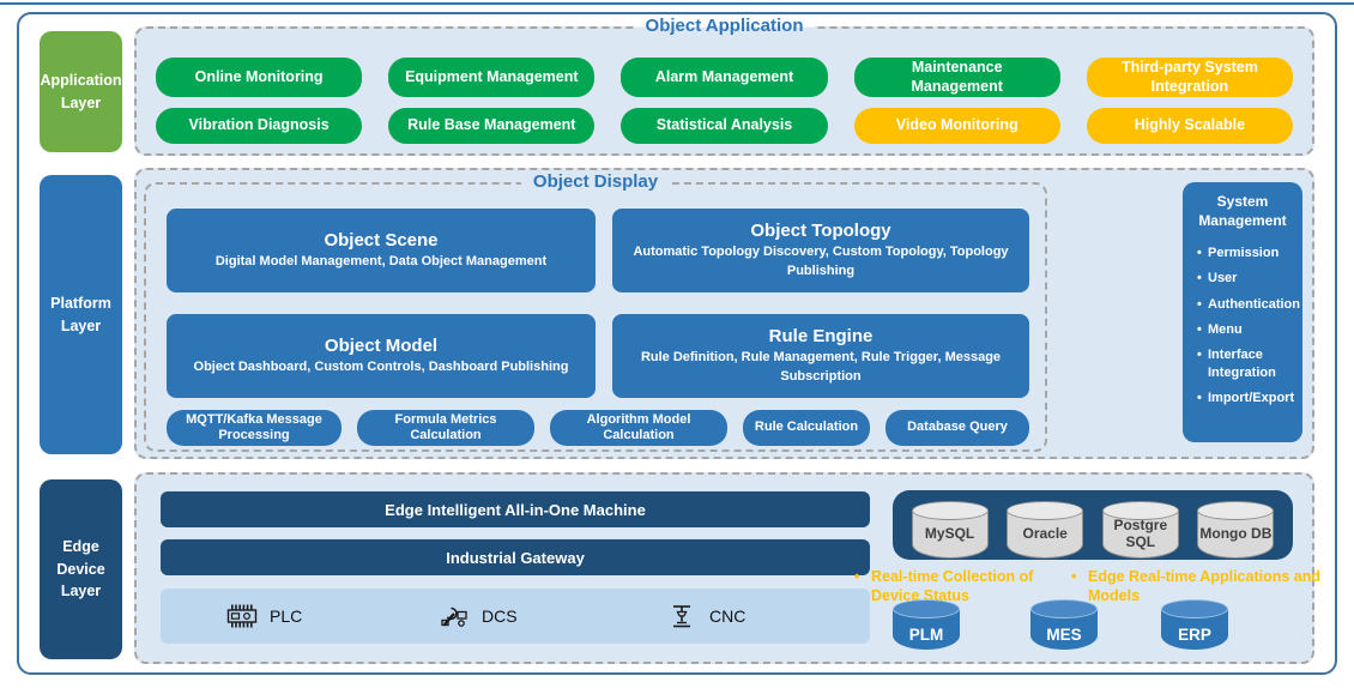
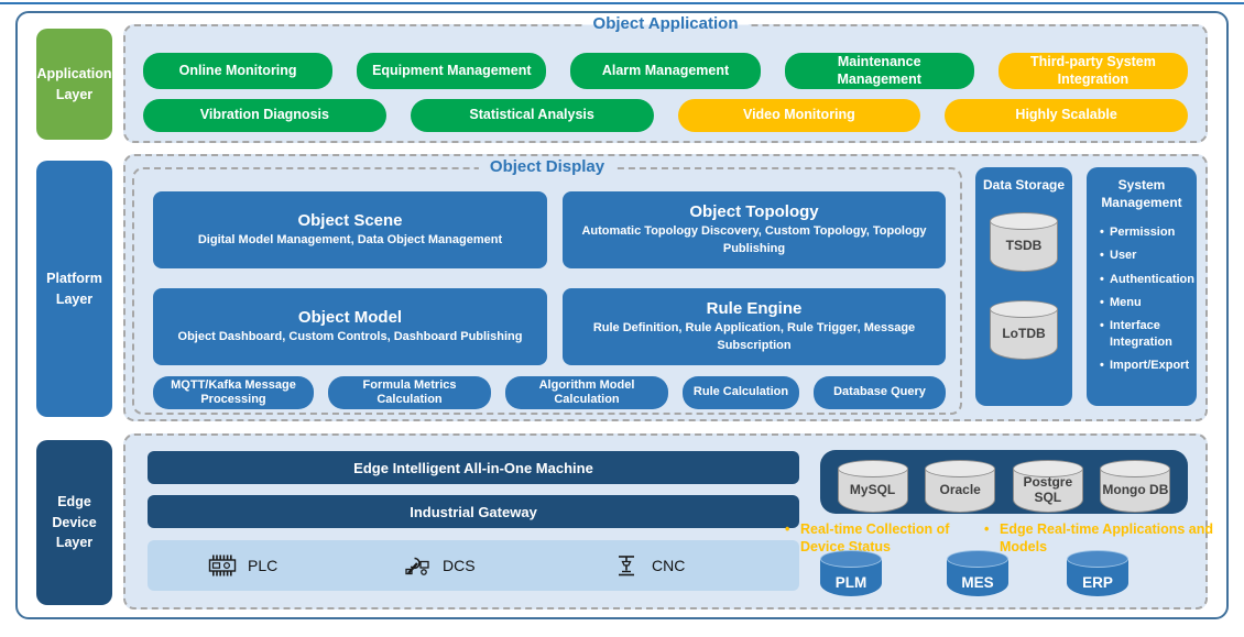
  Application Layer
  Platform Layer
  Edge Device Layer
  Object Application
  Online Monitoring
  Equipment Management
  Alarm Management
  Maintenance Management
  Third-party System Integration
  Vibration Diagnosis
- Rule Base Management
  Statistical Analysis
  Video Monitoring
  Highly Scalable
  Object Display
  Object Scene
  Digital Model Management, Data Object Management
  Object Topology
  Automatic Topology Discovery, Custom Topology, Topology Publishing
  Object Model
  Object Dashboard, Custom Controls, Dashboard Publishing
  Rule Engine
- Rule Definition, Rule Management, Rule Trigger, Message Subscription
+ Rule Definition, Rule Application, Rule Trigger, Message Subscription
  MQTT/Kafka Message Processing
  Formula Metrics Calculation
  Algorithm Model Calculation
  Rule Calculation
  Database Query
+ Data Storage
+ TSDB
+ LoTDB
  System Management
  Permission
  User
  Authentication
  Menu
  Interface Integration
  Import/Export
  Edge Intelligent All-in-One Machine
  Industrial Gateway
  PLC
  DCS
  CNC
  MySQL
  Oracle
  Postgre SQL
  Mongo DB
  Real-time Collection of Device Status
  Edge Real-time Applications and Models
  PLM
  MES
  ERP
